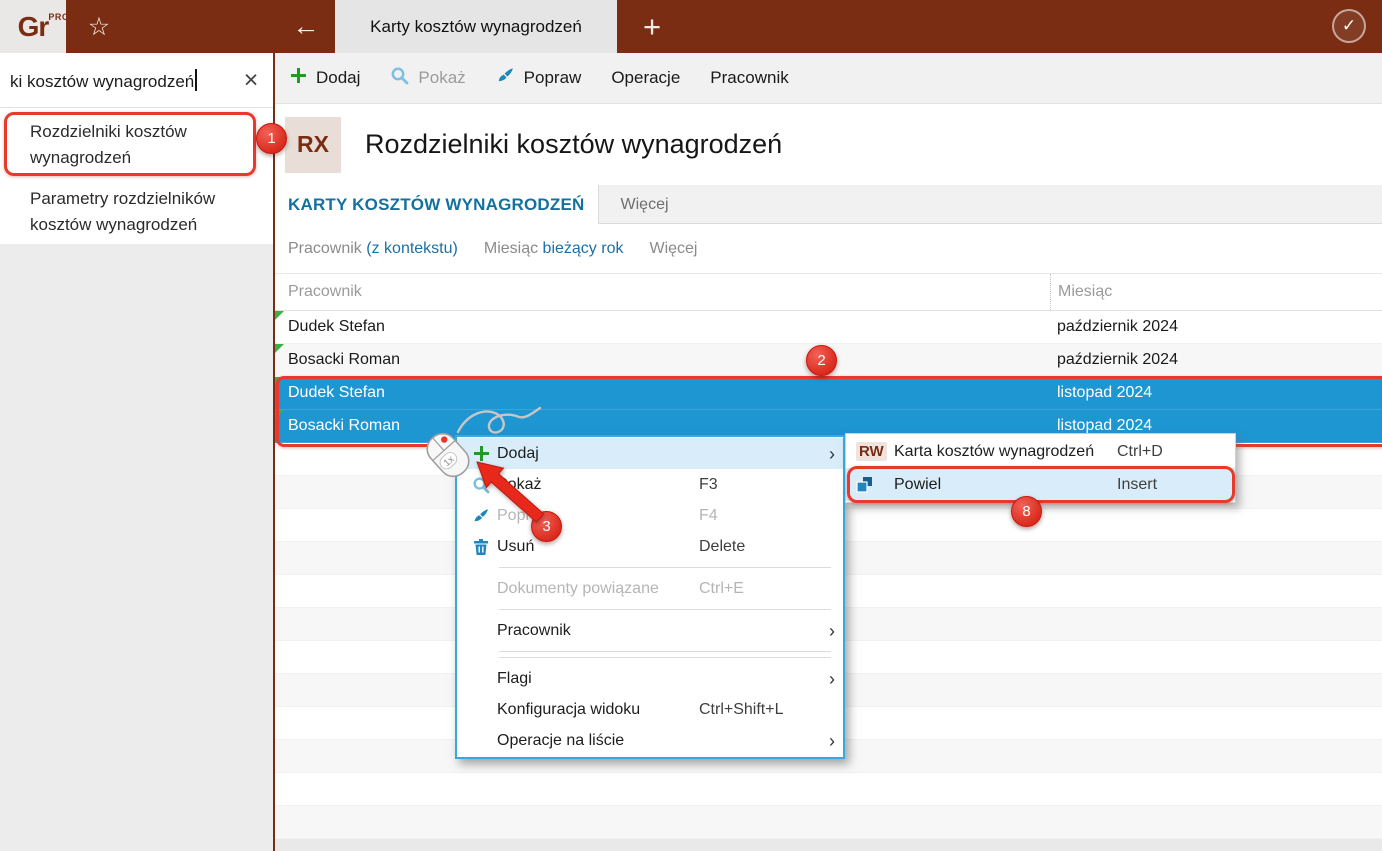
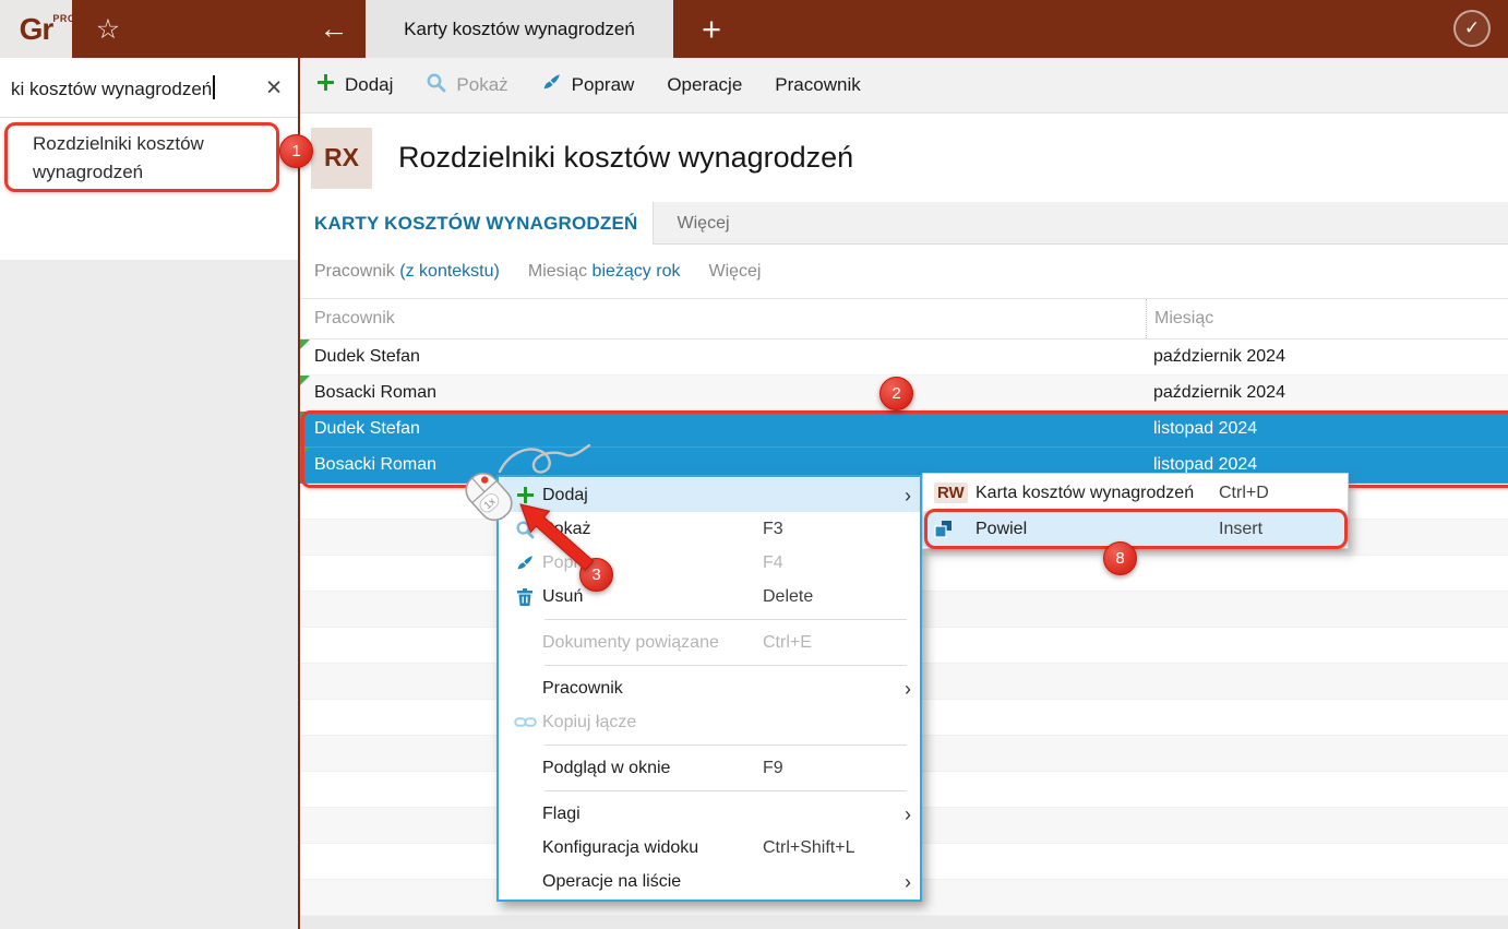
  Gr
  PRO
  ☆
  ←
  Karty kosztów wynagrodzeń
  +
  ✓
  ki kosztów wynagrodzeń
  ×
  Rozdzielniki kosztów wynagrodzeń
- Parametry rozdzielników kosztów wynagrodzeń
  Dodaj
  Pokaż
  Popraw
  Operacje
  Pracownik
  RX
  Rozdzielniki kosztów wynagrodzeń
  KARTY KOSZTÓW WYNAGRODZEŃ
  Więcej
  Pracownik (z kontekstu)
  Miesiąc bieżący rok
  Więcej
  Pracownik
  Miesiąc
  Dudek Stefan
  październik 2024
  Bosacki Roman
  październik 2024
  Dudek Stefan
  listopad 2024
  Bosacki Roman
  listopad 2024
  Dodaj
  ›
  okaż
  F3
  F4
  Usuń
  Delete
  Dokumenty powiązane
  Ctrl+E
  Pracownik
  ›
+ Kopiuj łącze
+ Podgląd w oknie
+ F9
  Flagi
  ›
  Konfiguracja widoku
  Ctrl+Shift+L
  Operacje na liście
  ›
  RW
  Karta kosztów wynagrodzeń
  Ctrl+D
  Powiel
  Insert
  1
  2
  3
  8
